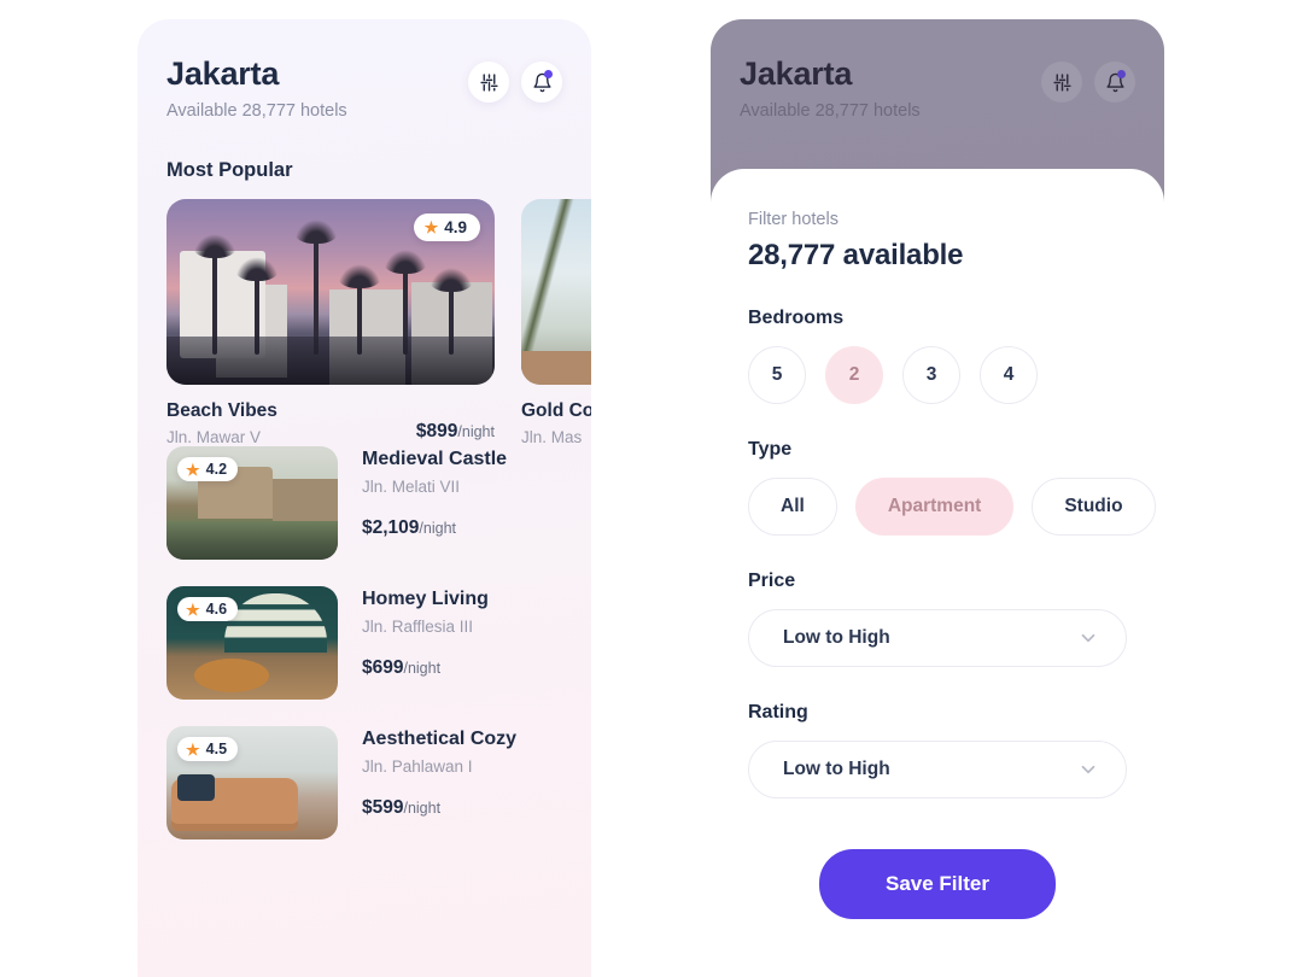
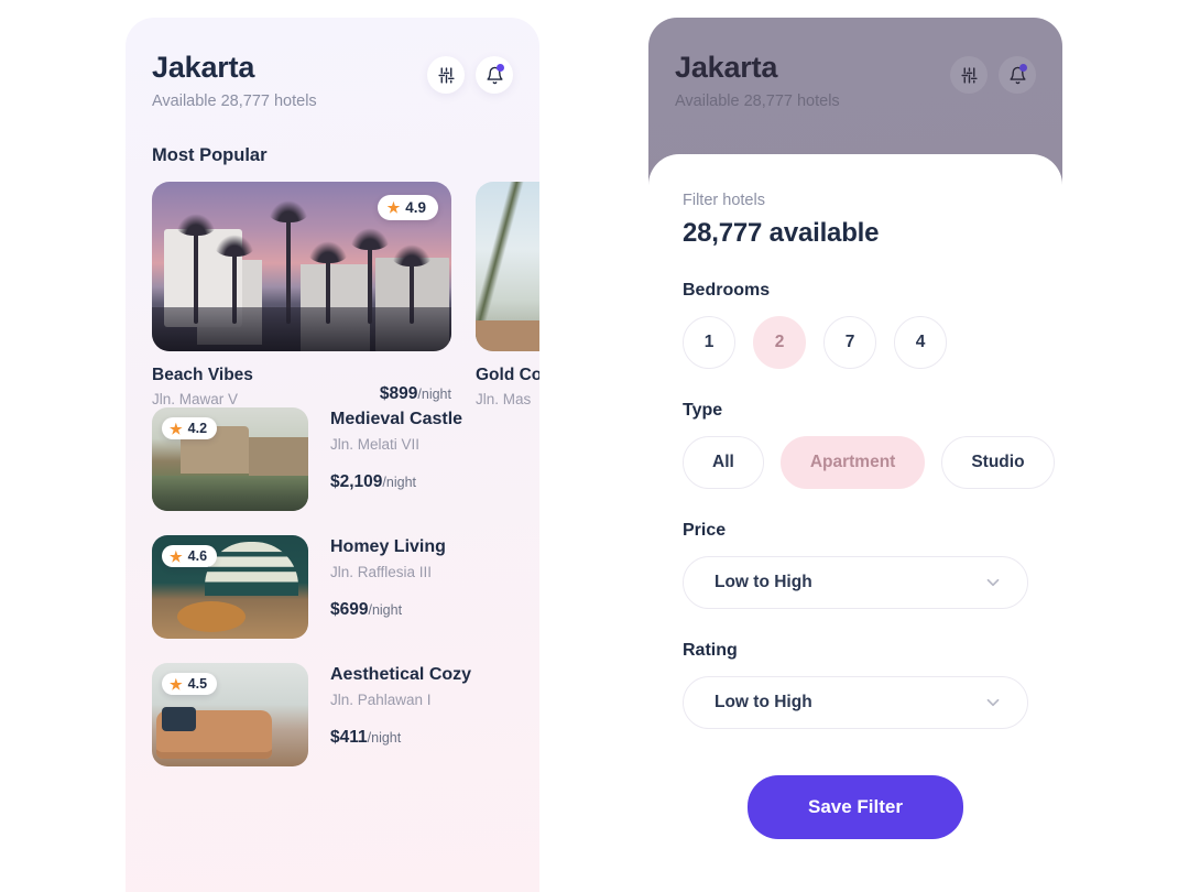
  Jakarta
  Available 28,777 hotels
  Most Popular
  ★
  4.9
  Beach Vibes
  Jln. Mawar V
  $899/night
  Gold Co
  Jln. Mas
  ★
  4.2
  Medieval Castle
  Jln. Melati VII
  $2,109/night
  ★
  4.6
  Homey Living
  Jln. Rafflesia III
  $699/night
  ★
  4.5
  Aesthetical Cozy
  Jln. Pahlawan I
- $599/night
+ $411/night
  Jakarta
  Available 28,777 hotels
  Filter hotels
  28,777 available
  Bedrooms
- 5
+ 1
  2
- 3
+ 7
  4
  Type
  All
  Apartment
  Studio
  Price
  Low to High
  Rating
  Low to High
  Save Filter
